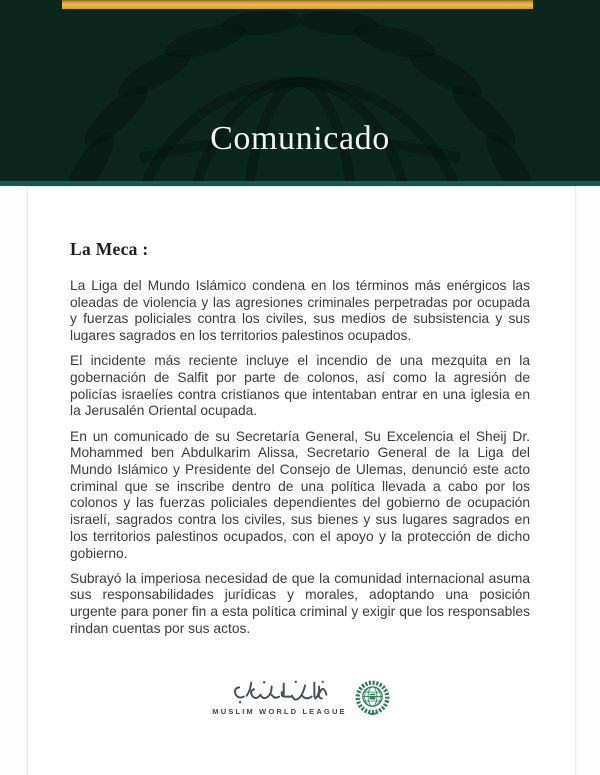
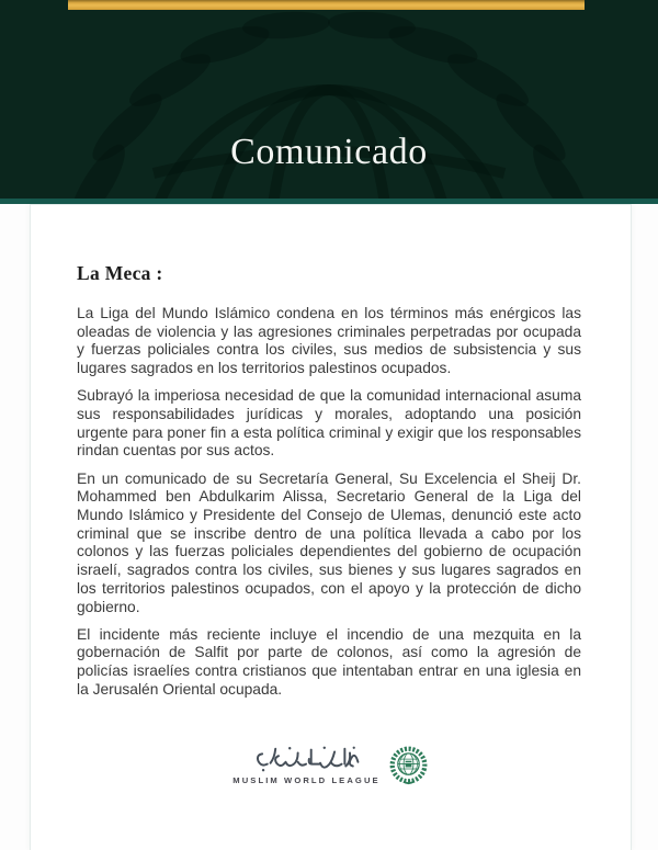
  Comunicado
  La Meca :
  La Liga del Mundo Islámico condena en los términos más enérgicos las oleadas de violencia y las agresiones criminales perpetradas por ocupada y fuerzas policiales contra los civiles, sus medios de subsistencia y sus lugares sagrados en los territorios palestinos ocupados.
- El incidente más reciente incluye el incendio de una mezquita en la gobernación de Salfit por parte de colonos, así como la agresión de policías israelíes contra cristianos que intentaban entrar en una iglesia en la Jerusalén Oriental ocupada.
+ Subrayó la imperiosa necesidad de que la comunidad internacional asuma sus responsabilidades jurídicas y morales, adoptando una posición urgente para poner fin a esta política criminal y exigir que los responsables rindan cuentas por sus actos.
  En un comunicado de su Secretaría General, Su Excelencia el Sheij Dr. Mohammed ben Abdulkarim Alissa, Secretario General de la Liga del Mundo Islámico y Presidente del Consejo de Ulemas, denunció este acto criminal que se inscribe dentro de una política llevada a cabo por los colonos y las fuerzas policiales dependientes del gobierno de ocupación israelí, sagrados contra los civiles, sus bienes y sus lugares sagrados en los territorios palestinos ocupados, con el apoyo y la protección de dicho gobierno.
- Subrayó la imperiosa necesidad de que la comunidad internacional asuma sus responsabilidades jurídicas y morales, adoptando una posición urgente para poner fin a esta política criminal y exigir que los responsables rindan cuentas por sus actos.
+ El incidente más reciente incluye el incendio de una mezquita en la gobernación de Salfit por parte de colonos, así como la agresión de policías israelíes contra cristianos que intentaban entrar en una iglesia en la Jerusalén Oriental ocupada.
  MUSLIM WORLD LEAGUE
